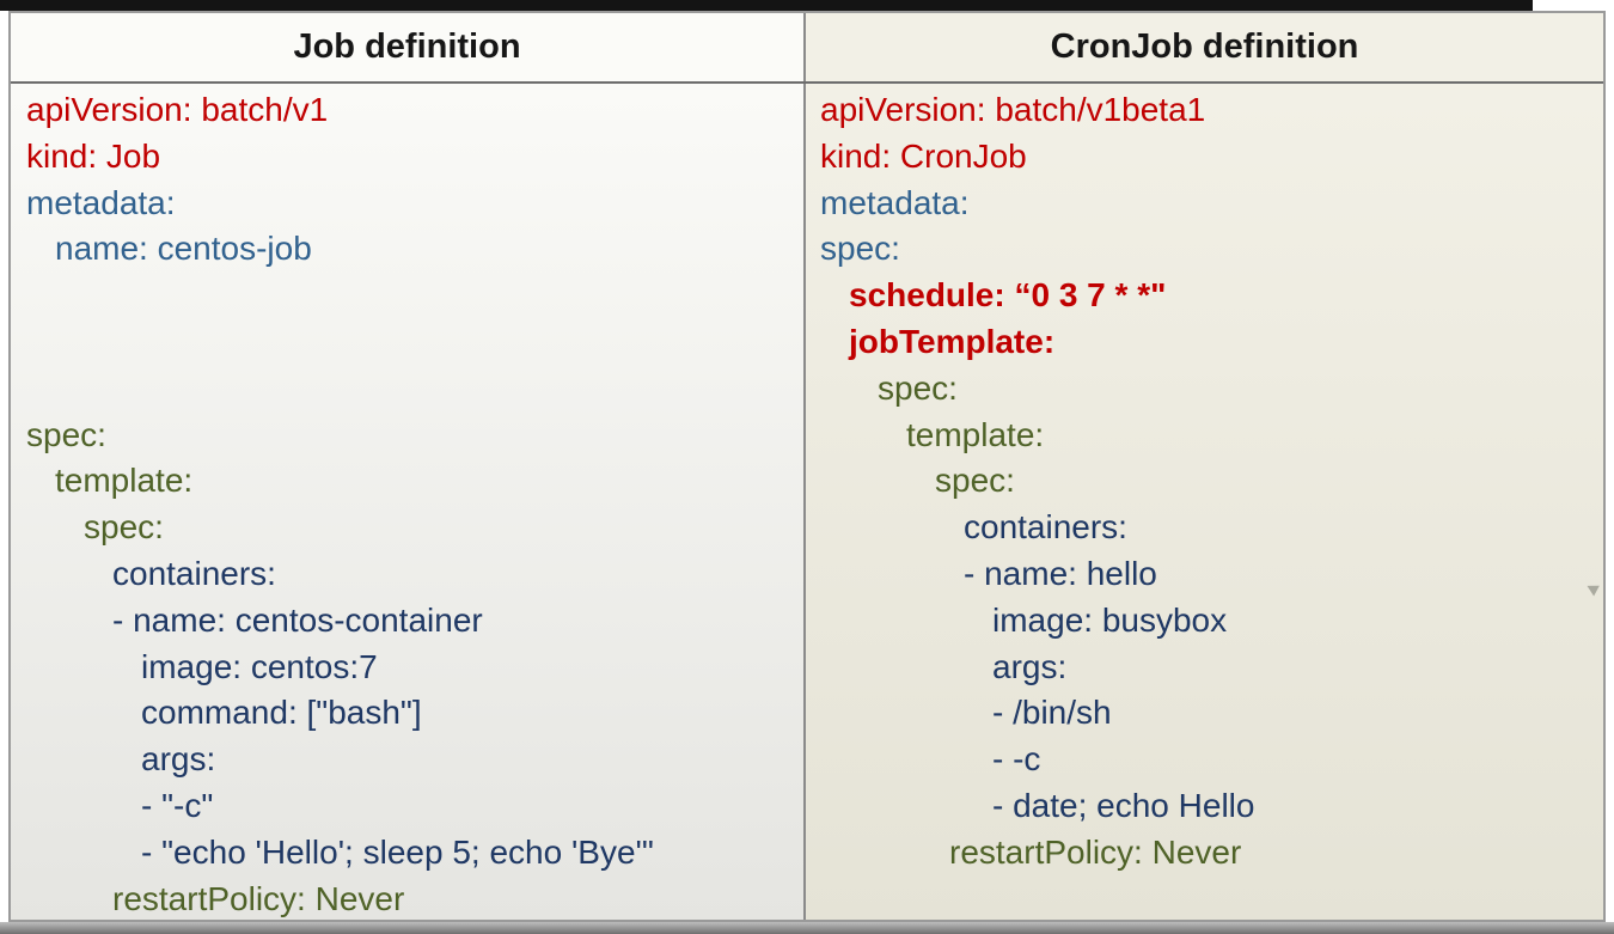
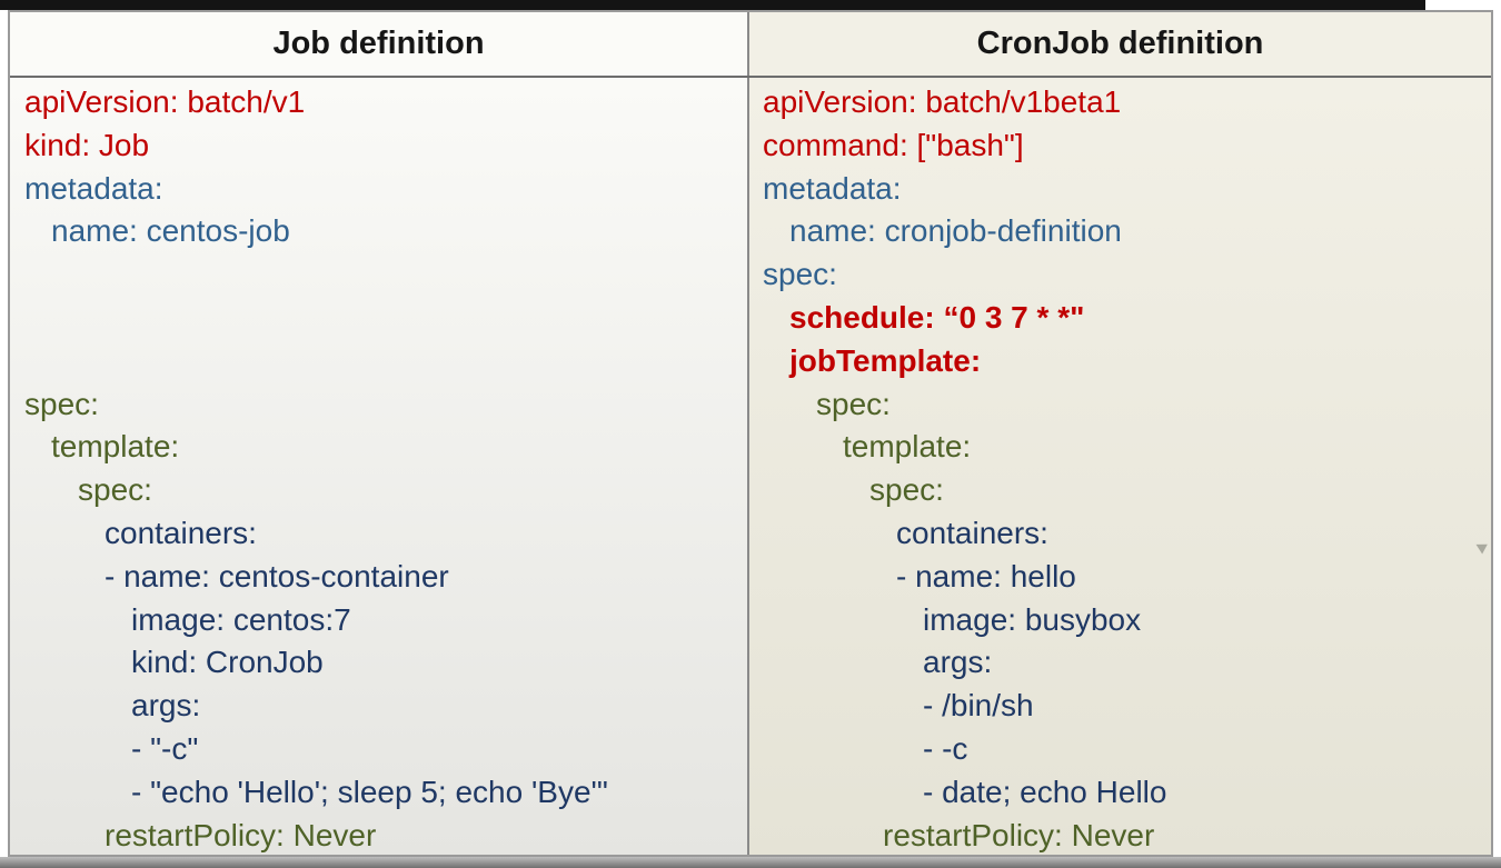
  Job definition
  CronJob definition
  apiVersion: batch/v1
  kind: Job
  metadata:
  name: centos-job
  spec:
  template:
  spec:
  containers:
  - name: centos-container
  image: centos:7
- command: ["bash"]
+ kind: CronJob
  args:
  - "-c"
  - "echo 'Hello'; sleep 5; echo 'Bye'"
  restartPolicy: Never
  apiVersion: batch/v1beta1
- kind: CronJob
+ command: ["bash"]
  metadata:
+ name: cronjob-definition
  spec:
  schedule: “0 3 7 * *"
  jobTemplate:
  spec:
  template:
  spec:
  containers:
  - name: hello
  image: busybox
  args:
  - /bin/sh
  - -c
  - date; echo Hello
  restartPolicy: Never
